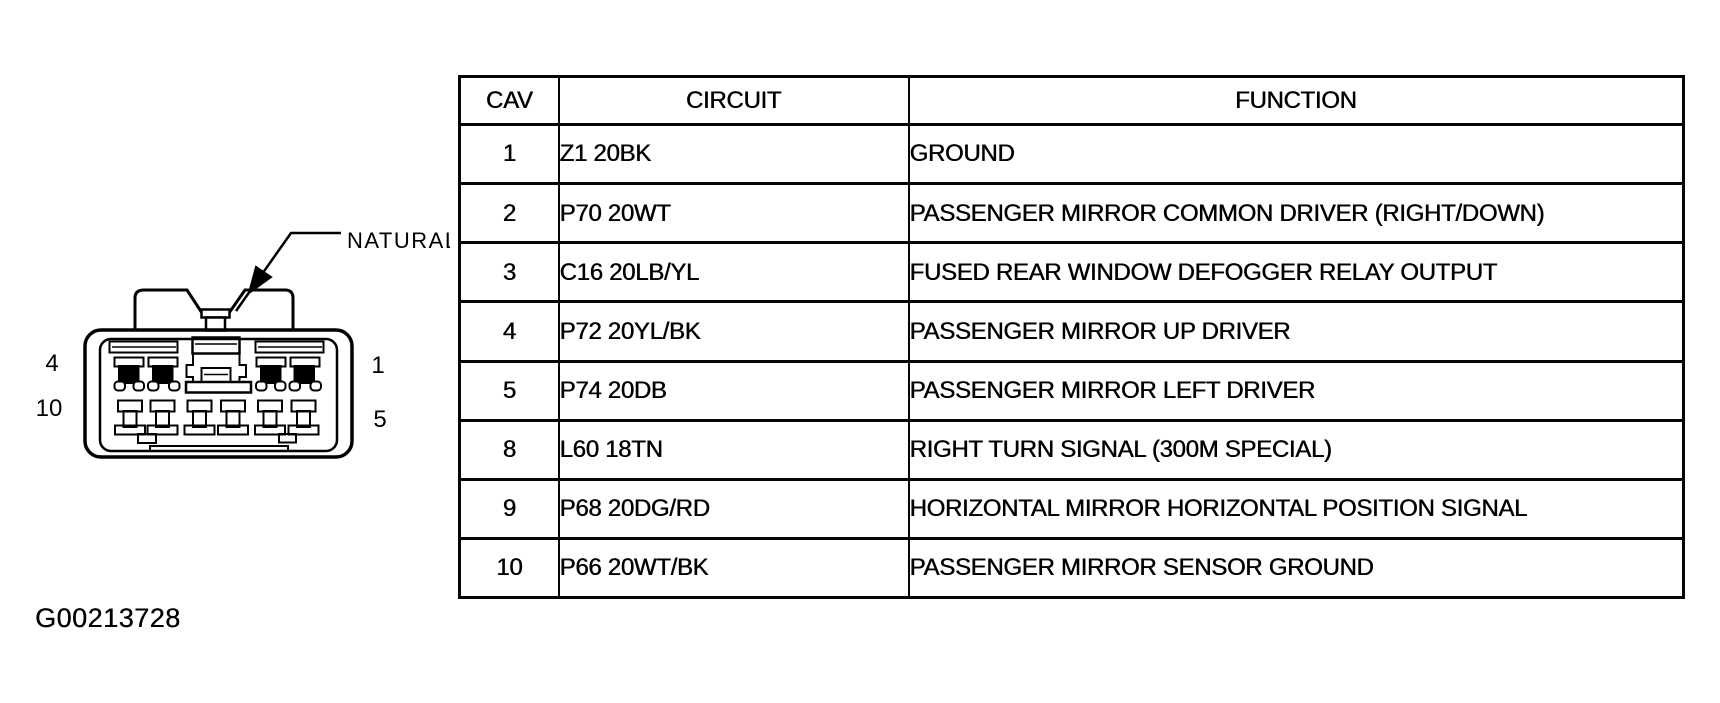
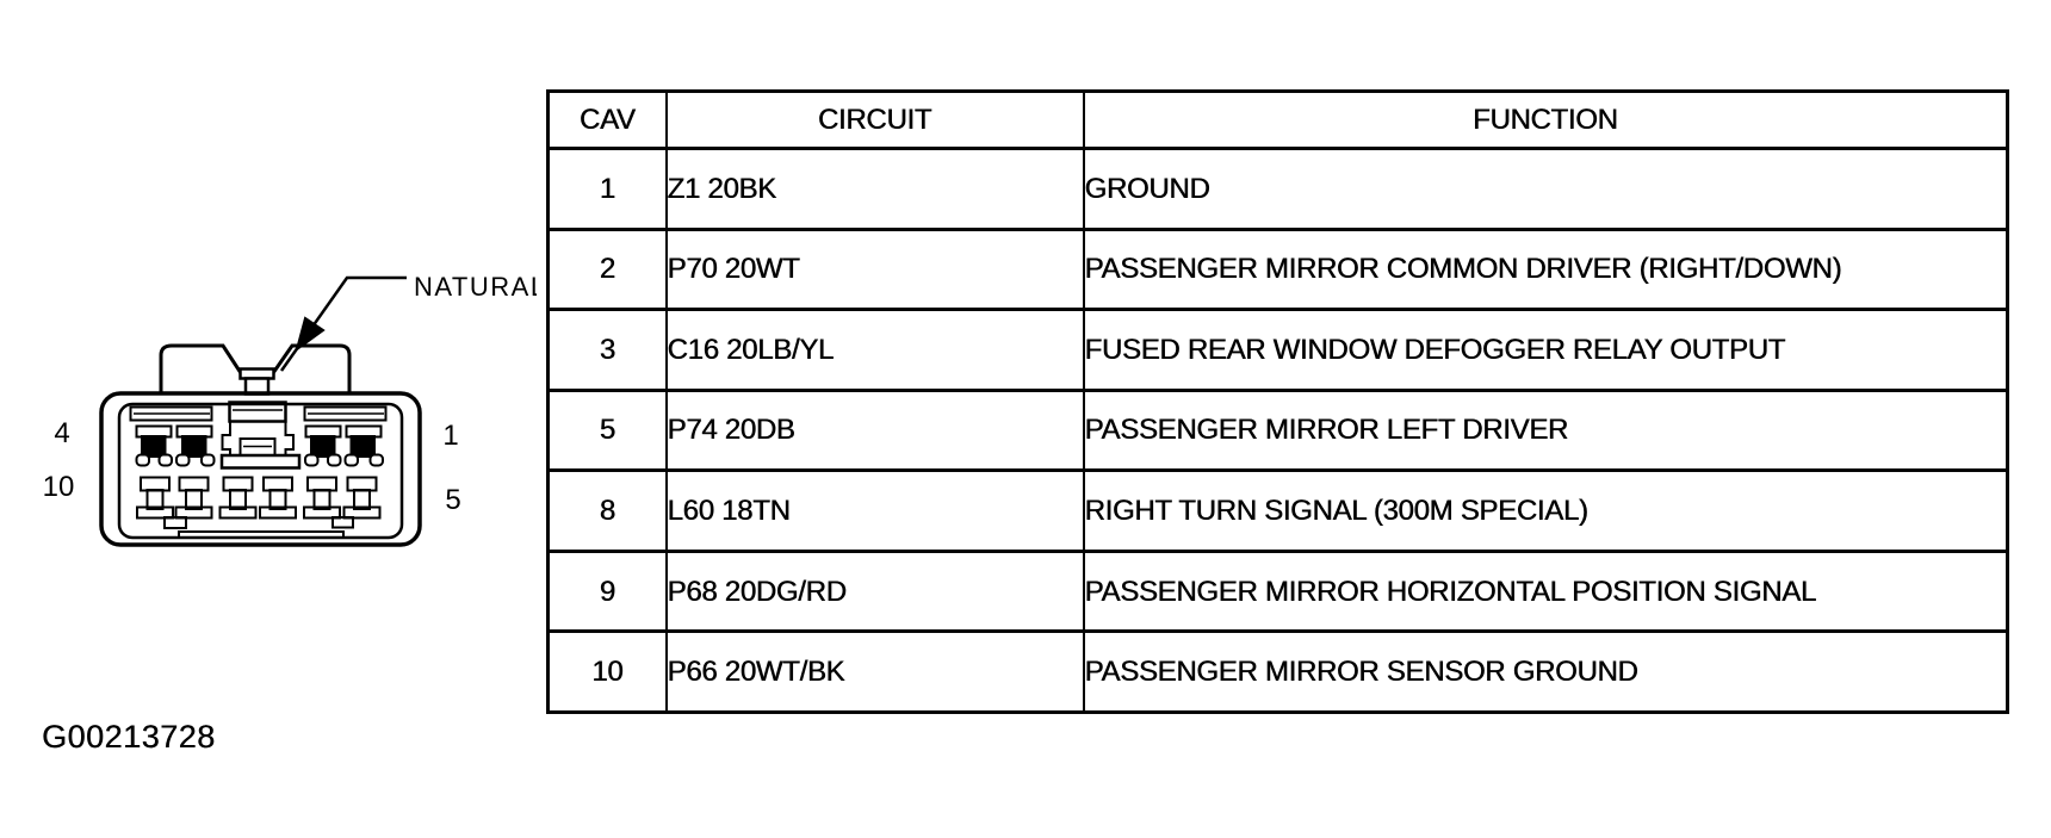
  NATURA
  4
  10
  1
  5
  CAV	CIRCUIT	FUNCTION
  1	Z1 20BK	GROUND
  2	P70 20WT	PASSENGER MIRROR COMMON DRIVER (RIGHT/DOWN)
  3	C16 20LB/YL	FUSED REAR WINDOW DEFOGGER RELAY OUTPUT
- 4	P72 20YL/BK	PASSENGER MIRROR UP DRIVER
  5	P74 20DB	PASSENGER MIRROR LEFT DRIVER
  8	L60 18TN	RIGHT TURN SIGNAL (300M SPECIAL)
- 9	P68 20DG/RD	HORIZONTAL MIRROR HORIZONTAL POSITION SIGNAL
+ 9	P68 20DG/RD	PASSENGER MIRROR HORIZONTAL POSITION SIGNAL
  10	P66 20WT/BK	PASSENGER MIRROR SENSOR GROUND
  G00213728
